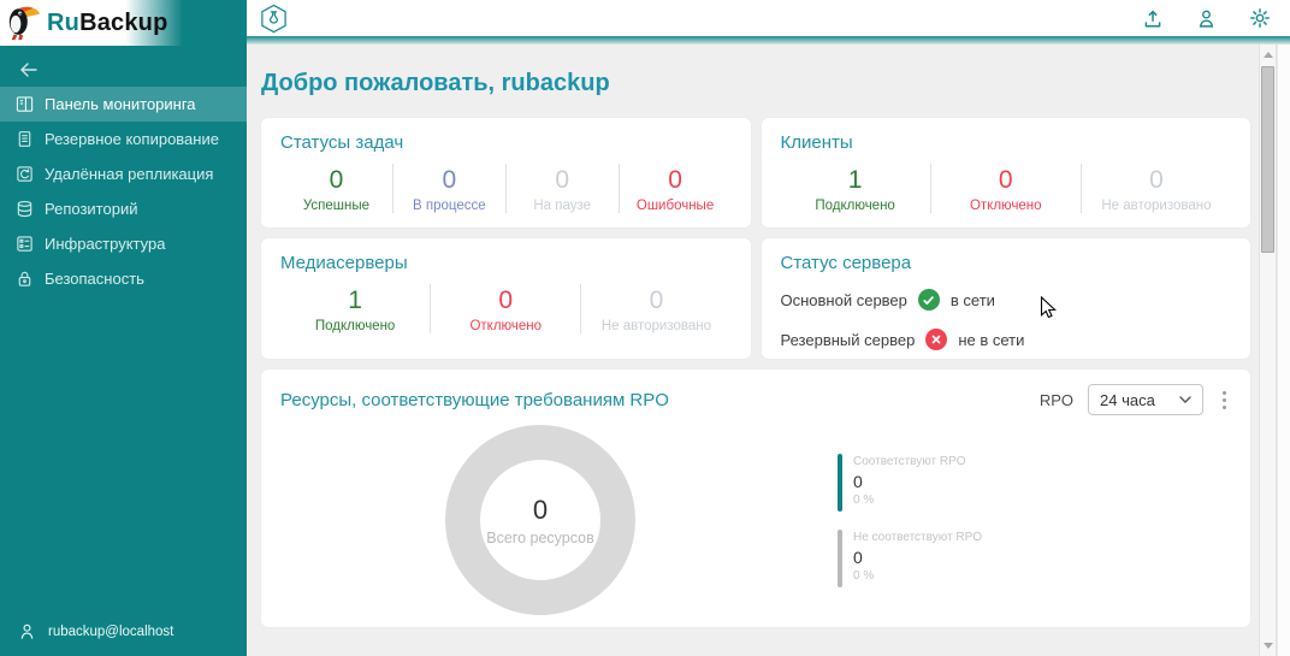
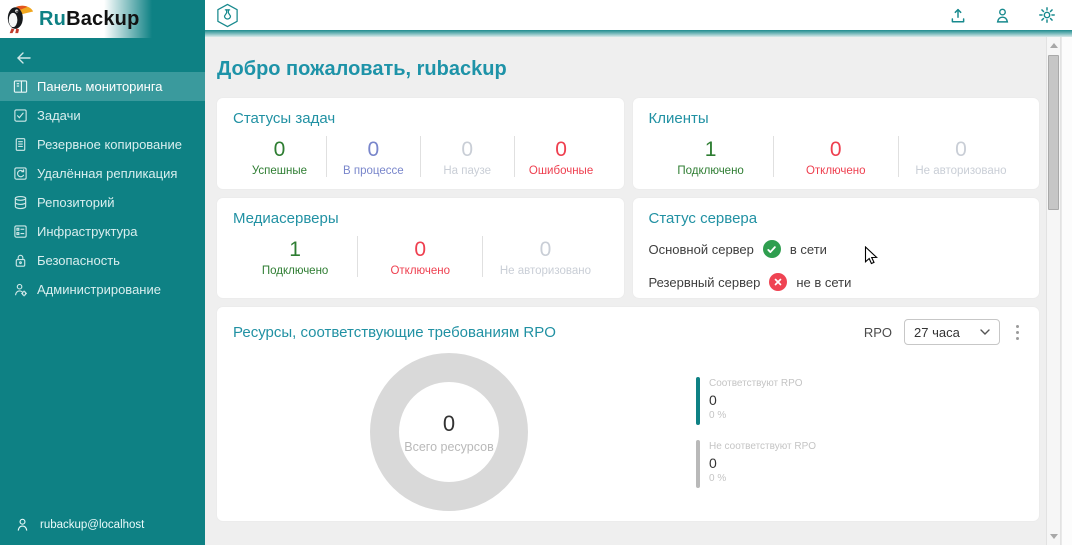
  RuBackup
  Панель мониторинга
+ Задачи
  Резервное копирование
  Удалённая репликация
  Репозиторий
  Инфраструктура
  Безопасность
+ Администрирование
  rubackup@localhost
  Добро пожаловать, rubackup
  Статусы задач
  0
  Успешные
  0
  В процессе
  0
  На паузе
  0
  Ошибочные
  Клиенты
  1
  Подключено
  0
  Отключено
  0
  Не авторизовано
  Медиасерверы
  1
  Подключено
  0
  Отключено
  0
  Не авторизовано
  Статус сервера
  Основной сервер
  в сети
  Резервный сервер
  не в сети
  Ресурсы, соответствующие требованиям RPO
  RPO
- 24 часа
+ 27 часа
  0
  Всего ресурсов
  Соответствуют RPO
  0
  0 %
  Не соответствуют RPO
  0
  0 %
